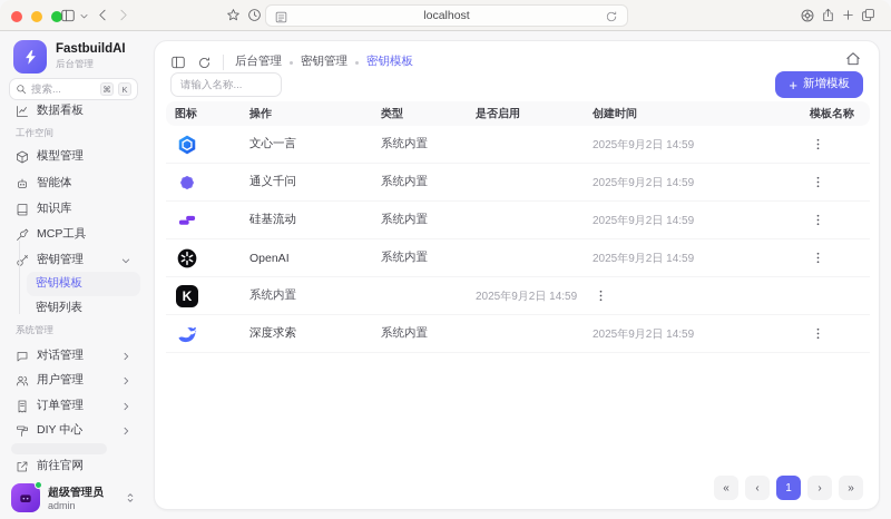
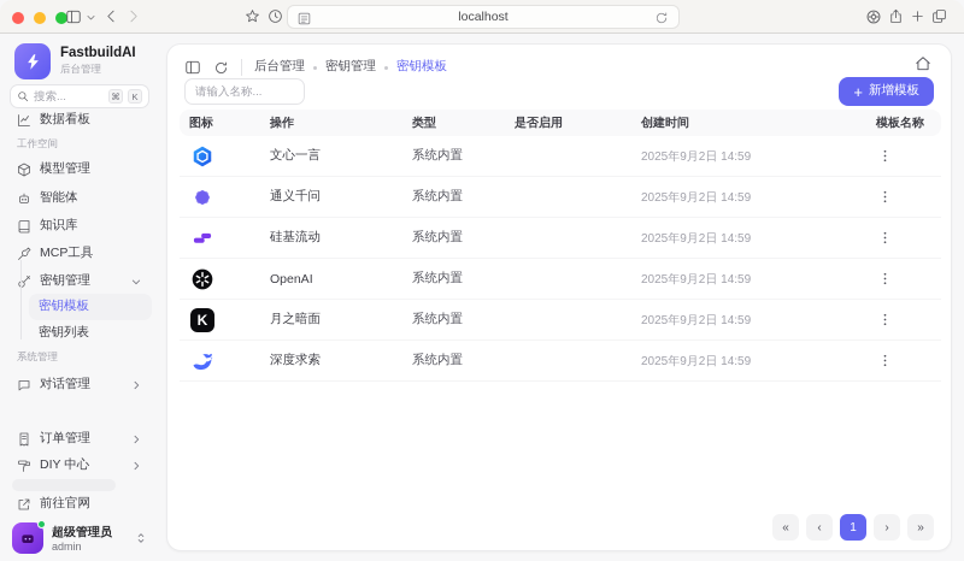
  localhost
  FastbuildAI
  后台管理
  搜索...
  ⌘
  K
  数据看板
  工作空间
  模型管理
  智能体
  知识库
  MCP工具
  密钥管理
  密钥模板
  密钥列表
  系统管理
  对话管理
- 用户管理
  订单管理
  DIY 中心
  前往官网
  超级管理员
  admin
  后台管理
  密钥管理
  密钥模板
  请输入名称...
  +
  新增模板
  图标
  操作
  类型
  是否启用
  创建时间
  模板名称
  文心一言
  系统内置
  2025年9月2日 14:59
  通义千问
  系统内置
  2025年9月2日 14:59
  硅基流动
  系统内置
  2025年9月2日 14:59
  OpenAI
  系统内置
  2025年9月2日 14:59
  K
+ 月之暗面
  系统内置
  2025年9月2日 14:59
  深度求索
  系统内置
  2025年9月2日 14:59
  «
  ‹
  1
  ›
  »
